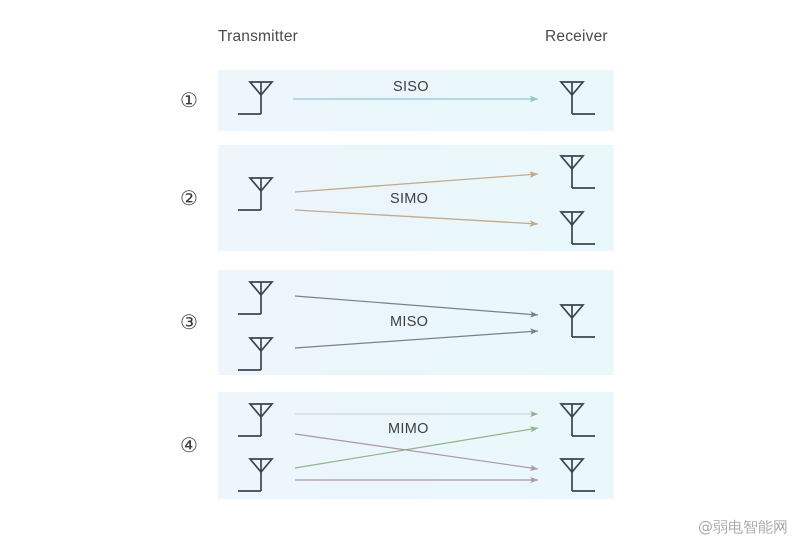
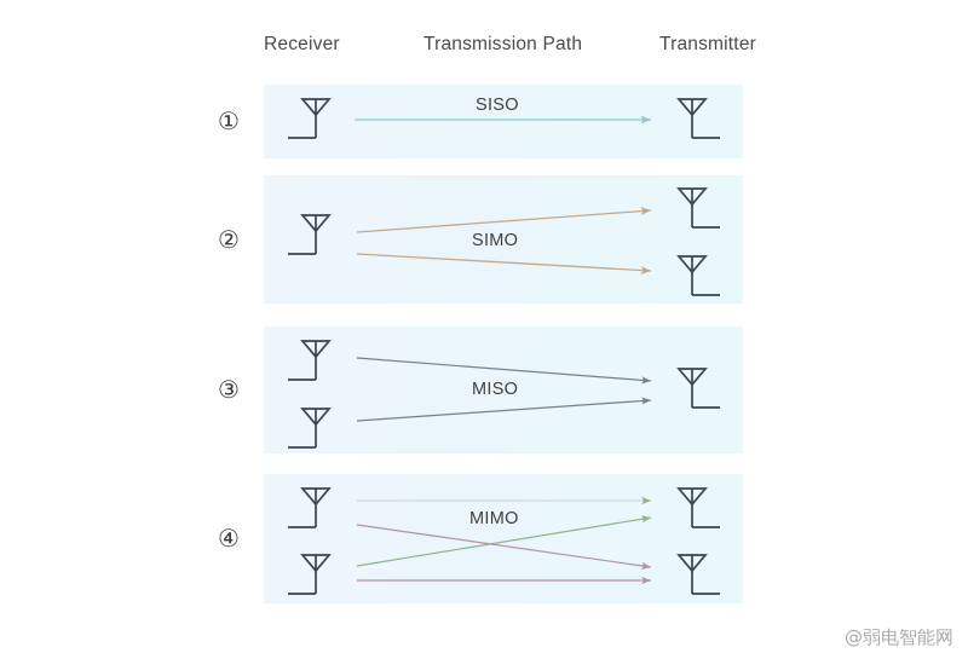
- Transmitter
+ Receiver
+ Transmission Path
- Receiver
+ Transmitter
  ①
  ②
  ③
  ④
  SISO
  SIMO
  MISO
  MIMO
  @弱电智能网
